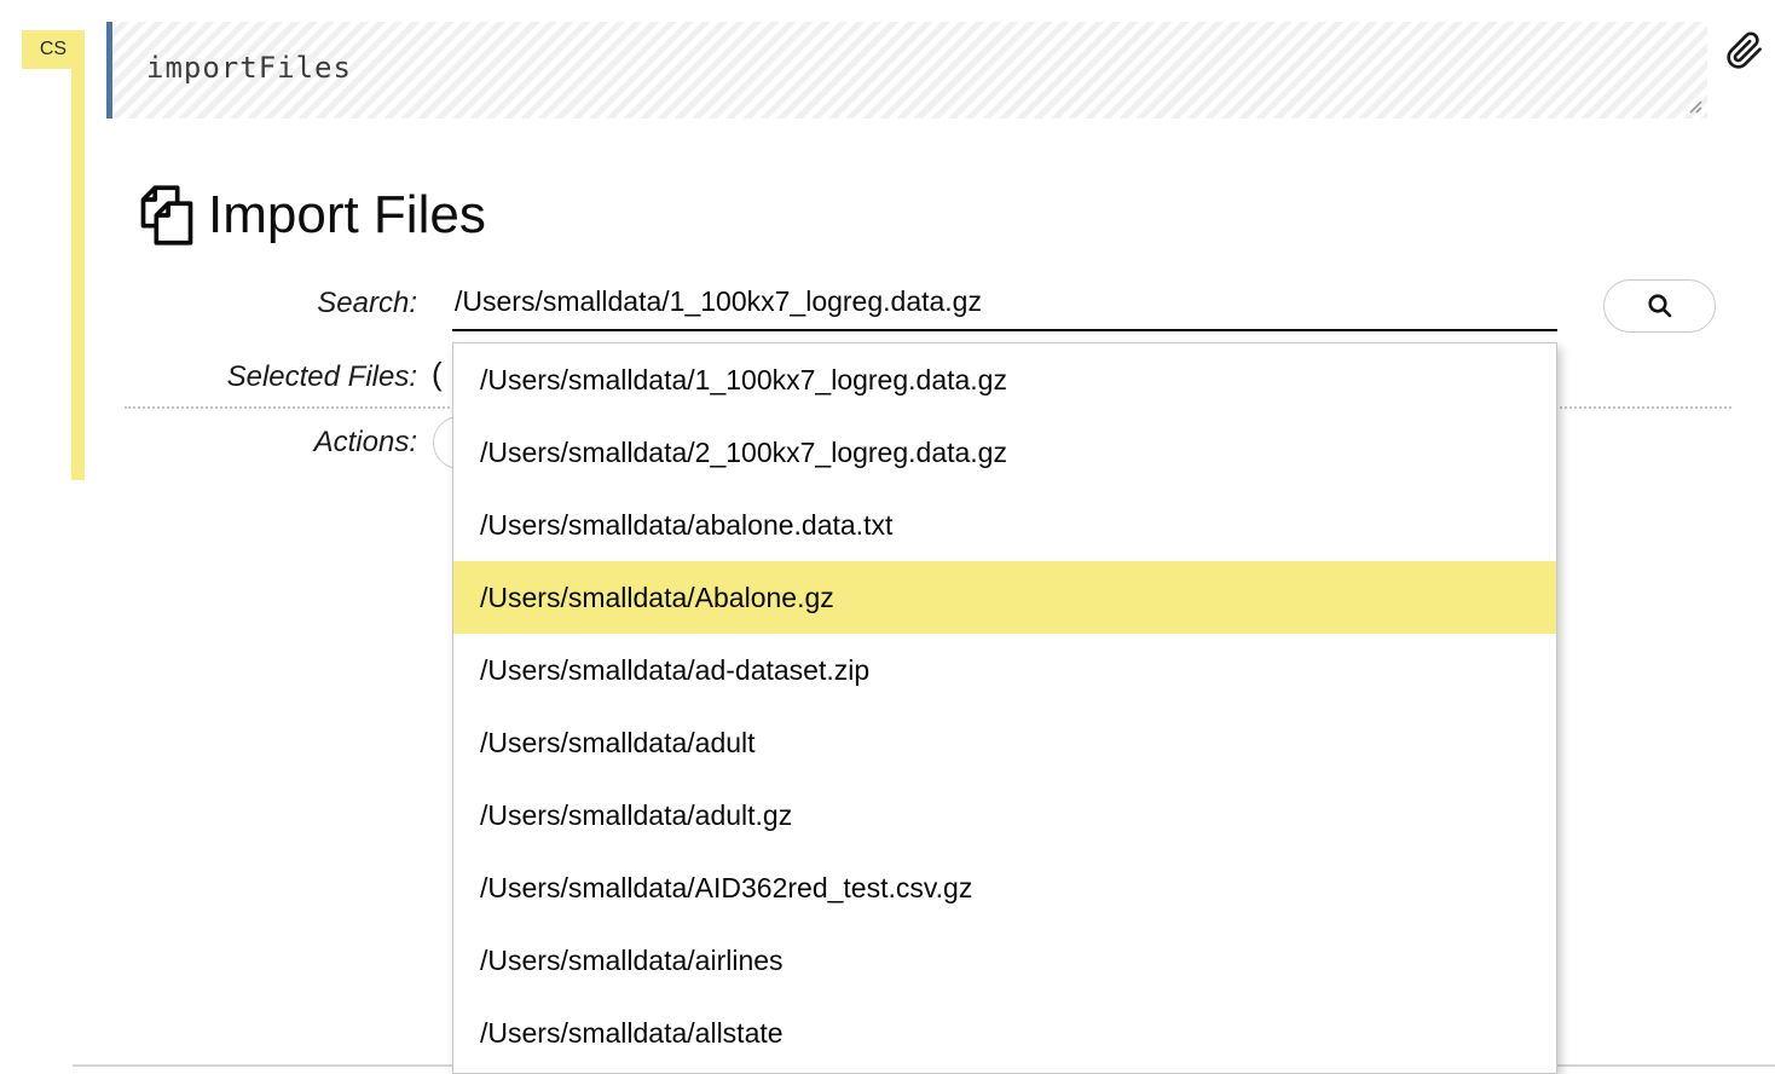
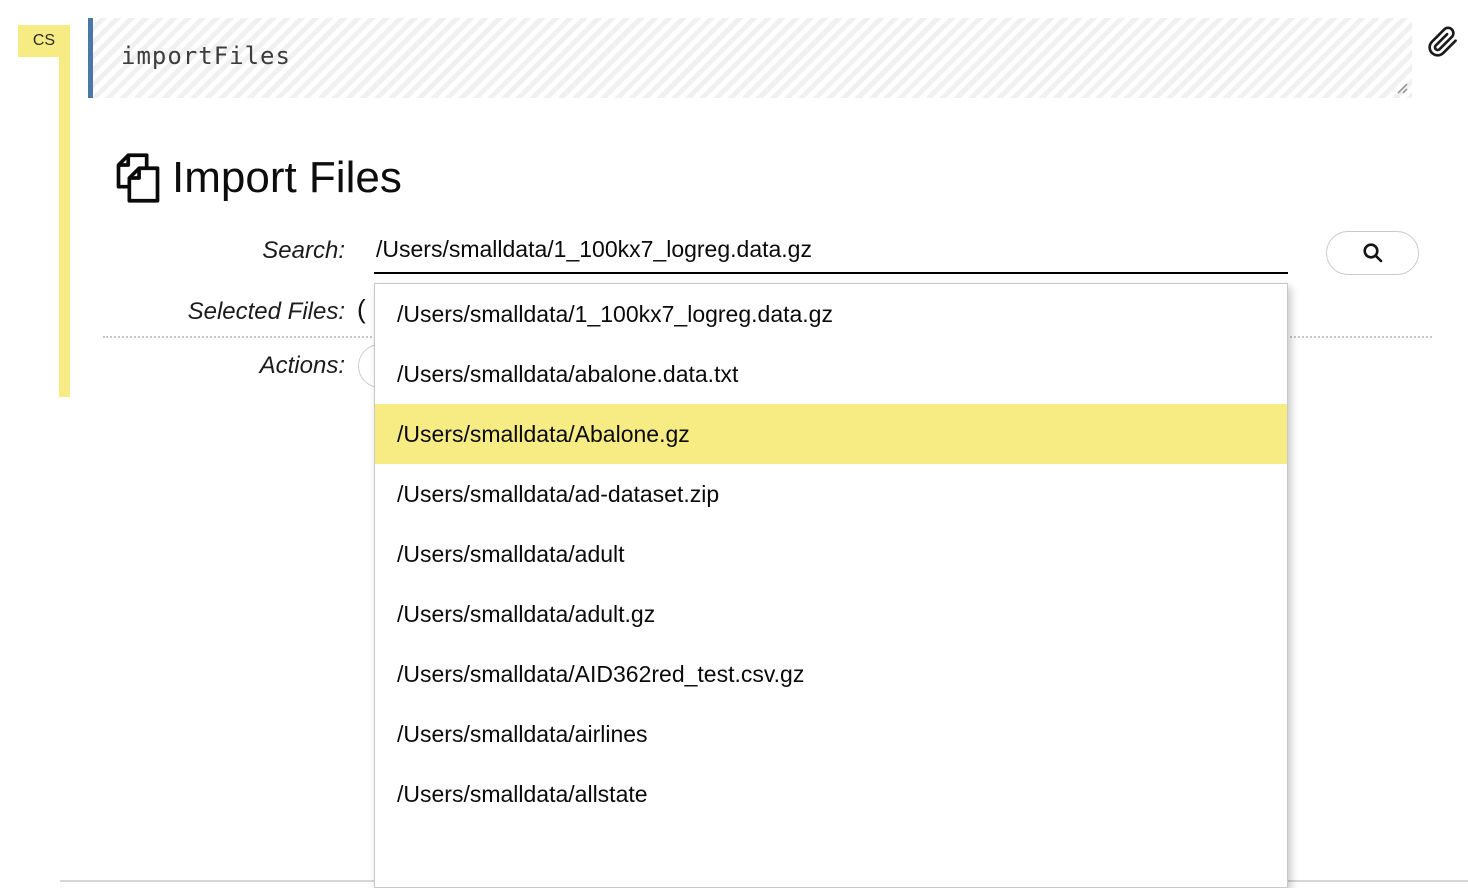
  CS
  importFiles
  Import Files
  Search:
  /Users/smalldata/1_100kx7_logreg.data.gz
  Selected Files:
  (
  Actions:
  /Users/smalldata/1_100kx7_logreg.data.gz
- /Users/smalldata/2_100kx7_logreg.data.gz
  /Users/smalldata/abalone.data.txt
  /Users/smalldata/Abalone.gz
  /Users/smalldata/ad-dataset.zip
  /Users/smalldata/adult
  /Users/smalldata/adult.gz
  /Users/smalldata/AID362red_test.csv.gz
  /Users/smalldata/airlines
  /Users/smalldata/allstate
